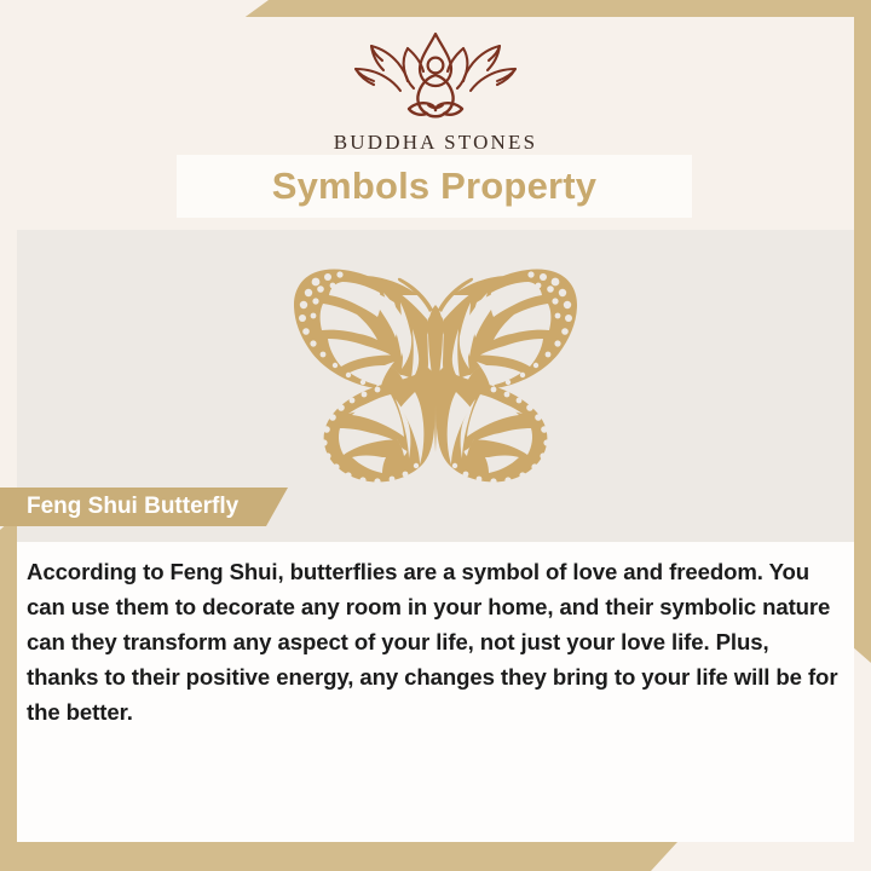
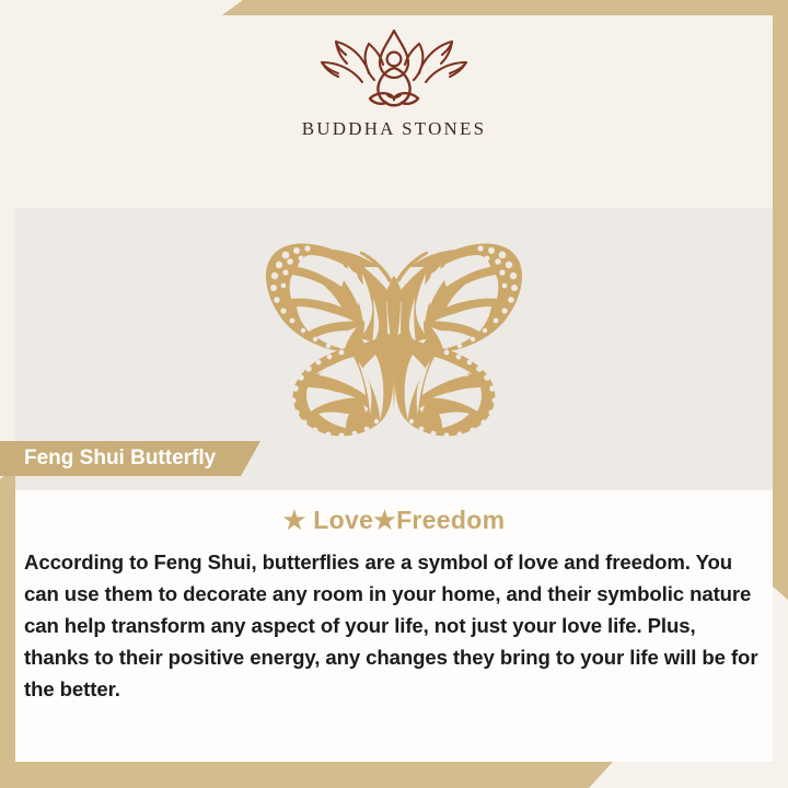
  BUDDHA STONES
- Symbols Property
  Feng Shui Butterfly
+ ★ Love★Freedom
- According to Feng Shui, butterflies are a symbol of love and freedom. You can use them to decorate any room in your home, and their symbolic nature can they transform any aspect of your life, not just your love life. Plus, thanks to their positive energy, any changes they bring to your life will be for the better.
+ According to Feng Shui, butterflies are a symbol of love and freedom. You can use them to decorate any room in your home, and their symbolic nature can help transform any aspect of your life, not just your love life. Plus, thanks to their positive energy, any changes they bring to your life will be for the better.
